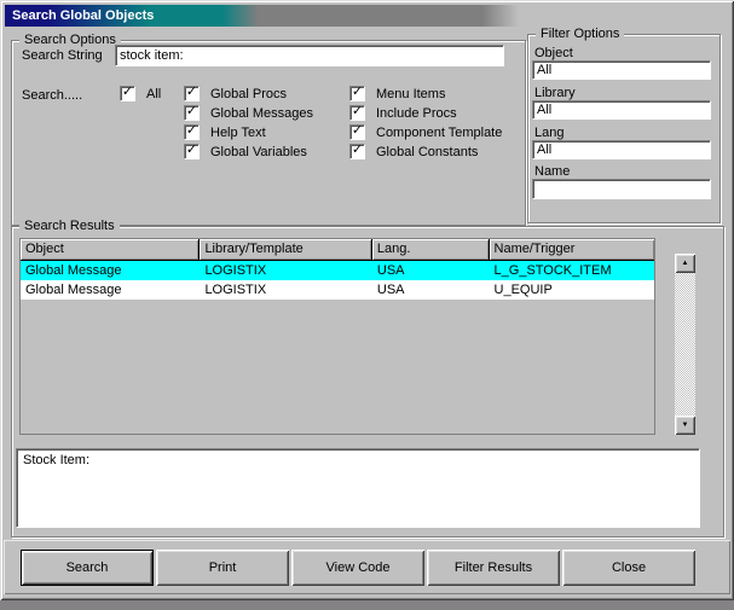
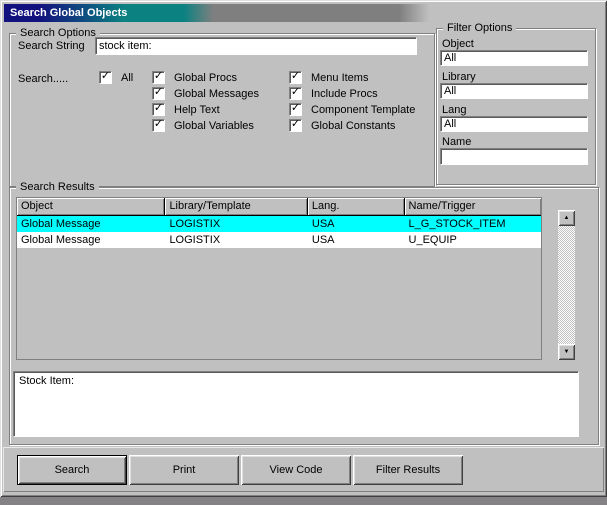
  Search Global Objects
  Search Options
  Search String
  stock item:
  Search.....
  ✓
  All
  ✓
  Global Procs
  ✓
  Global Messages
  ✓
  Help Text
  ✓
  Global Variables
  ✓
  Menu Items
  ✓
  Include Procs
  ✓
  Component Template
  ✓
  Global Constants
  Filter Options
  Object
  All
  Library
  All
  Lang
  All
  Name
  Search Results
  Object
  Library/Template
  Lang.
  Name/Trigger
  Global Message
  LOGISTIX
  USA
  L_G_STOCK_ITEM
  Global Message
  LOGISTIX
  USA
  U_EQUIP
  Stock Item:
  Search
  Print
  View Code
  Filter Results
- Close
